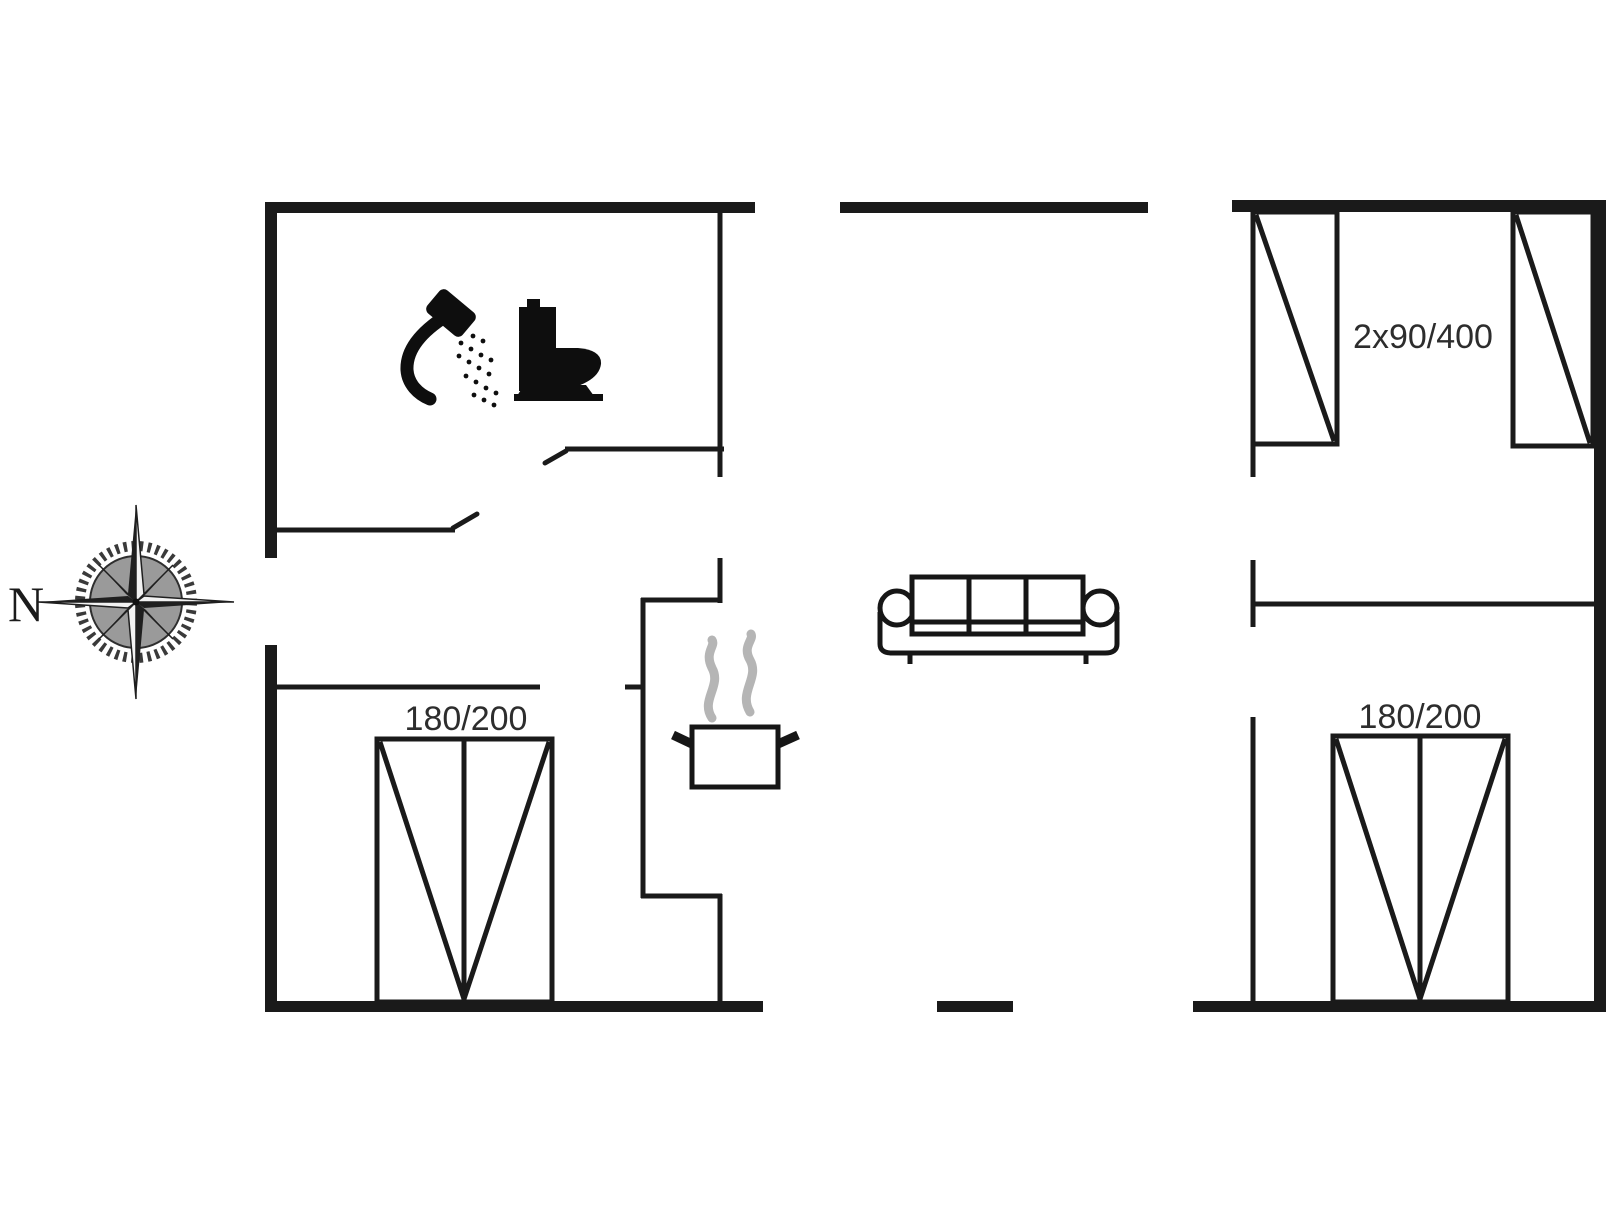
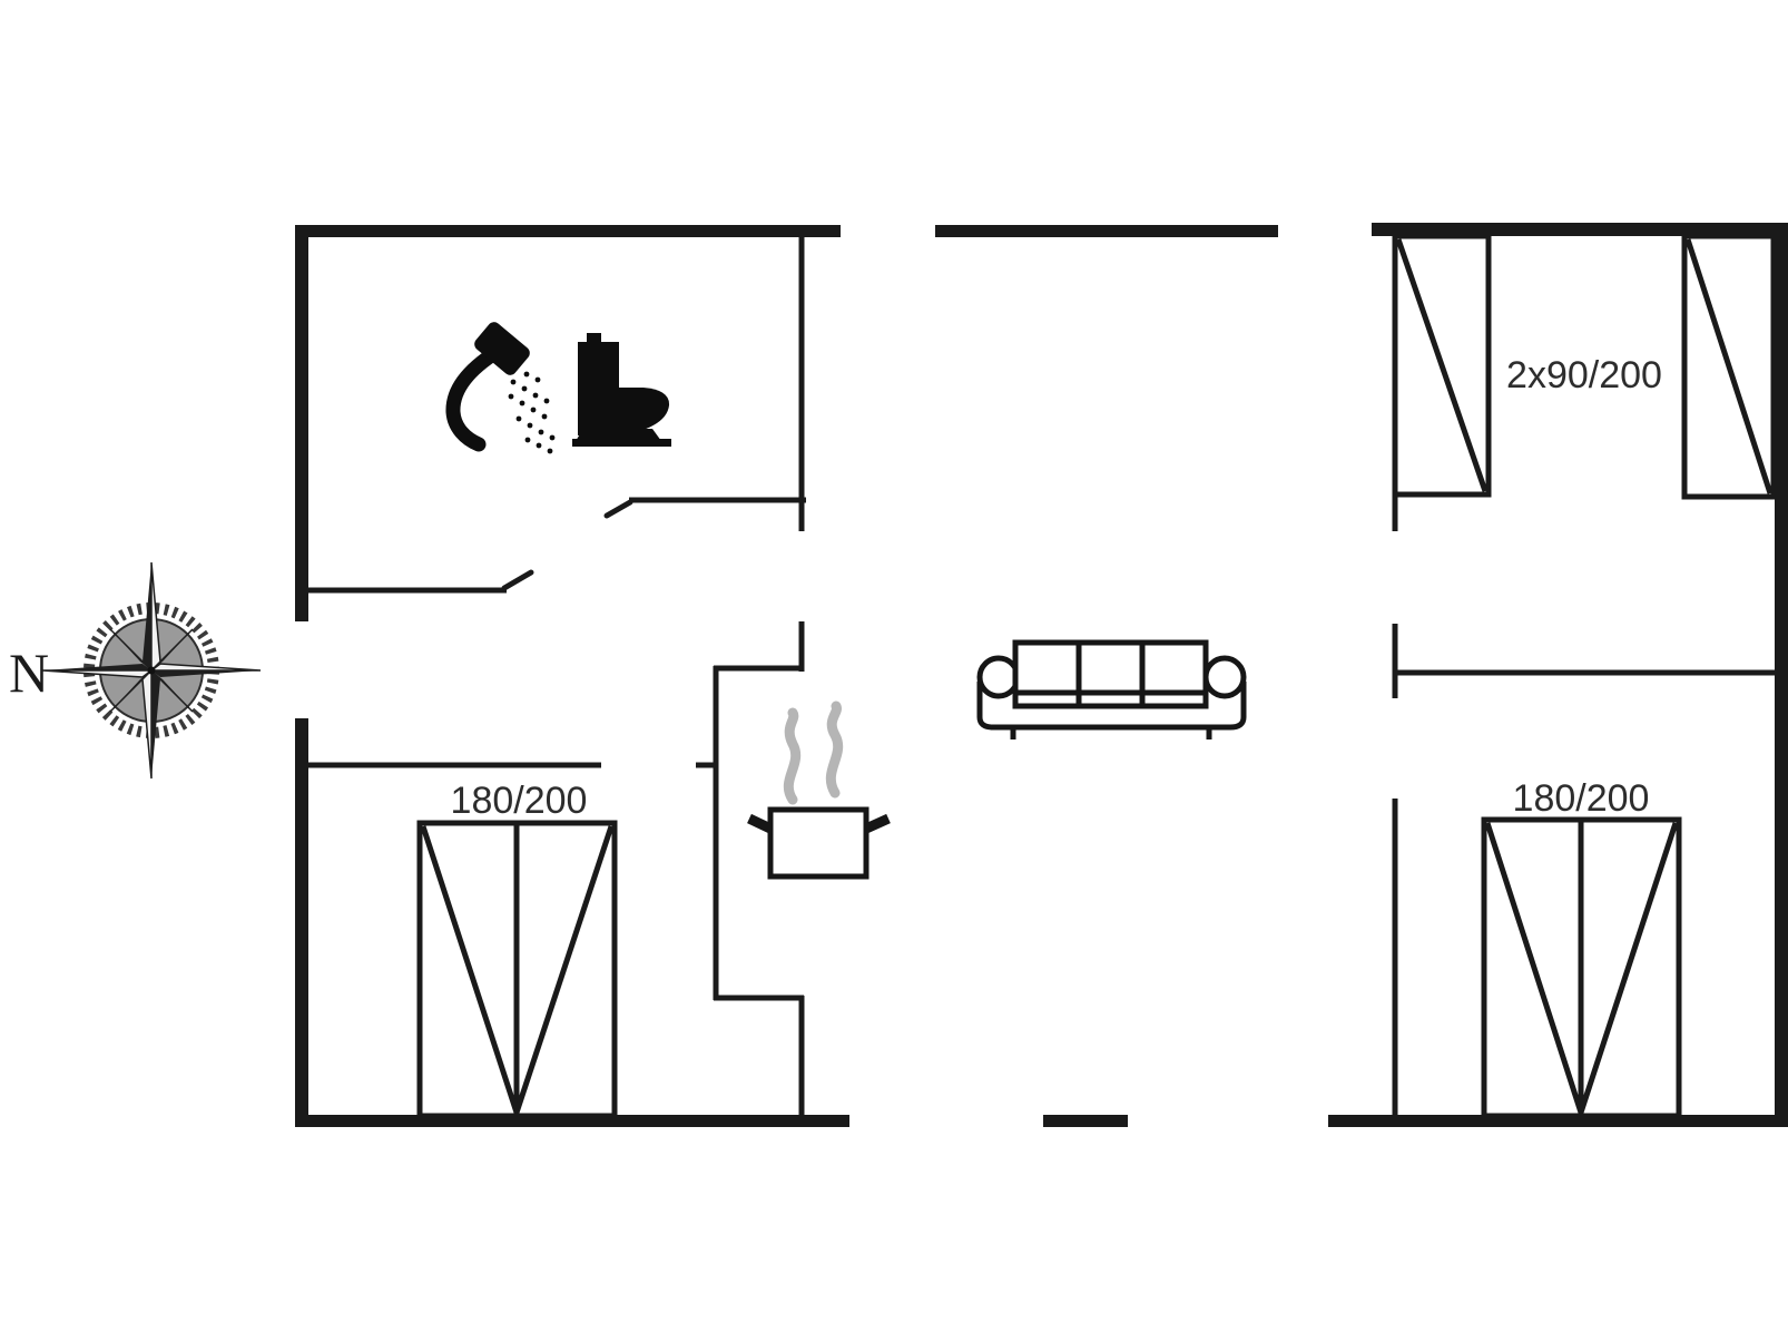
- 2x90/400
+ 2x90/200
  180/200
  180/200
  N
